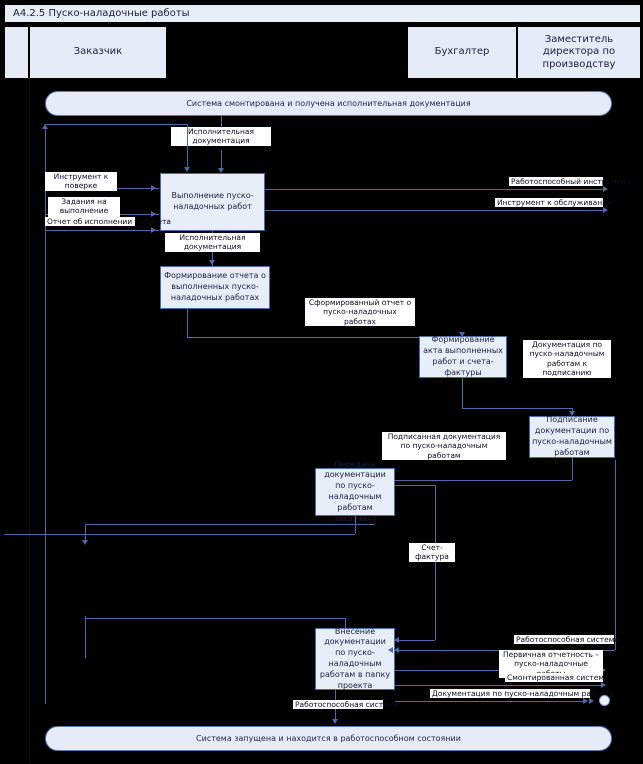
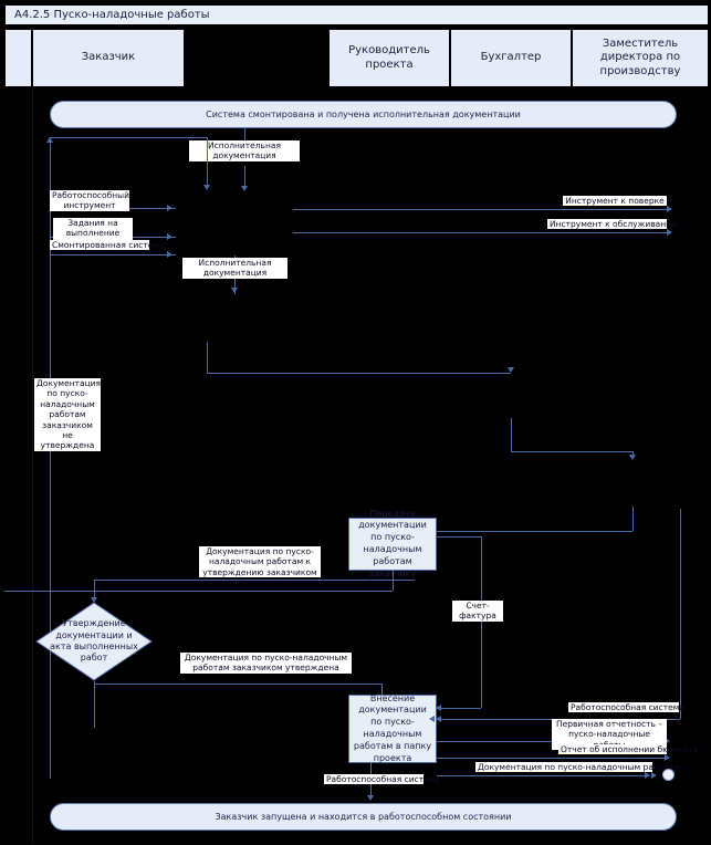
  A4.2.5 Пуско-наладочные работы
  Заказчик
+ Руководитель проекта
  Бухгалтер
  Заместитель директора по производству
- Система смонтирована и получена исполнительная документация
+ Система смонтирована и получена исполнительная документации
  Исполнительная документация
- Выполнение пуско-наладочных работ
- Инструмент к поверке
+ Работоспособный инструмент
  Задания на выполнение
- Отчет об исполнении бюджета
+ Смонтированная система
- Работоспособный инструмент
+ Инструмент к поверке
  Инструмент к обслуживанию
  Исполнительная документация
- Формирование отчета о выполненных пуско-наладочных работах
- Сформированный отчет о пуско-наладочных работах
- Формирование акта выполненных работ и счета-фактуры
- Документация по пуско-наладочным работам к подписанию
- Подписание документации по пуско-наладочным работам
- Подписанная документация по пуско-наладочным работам
  Передача документации по пуско-наладочным работам закачику
+ Документация по пуско-наладочным работам к утверждению заказчиком
+ Утверждение документации и акта выполненных работ
+ Документация по пуско-наладочным работам заказчиком не утверждена
+ Документация по пуско-наладочным работам заказчиком утверждена
  Счет-фактура
  Внесение документации по пуско-наладочным работам в папку проекта
  Работоспособная система
  Первичная отчетность – пуско-наладочные
- Смонтированная система
+ Отчет об исполнении бюджета
  Документация по пуско-наладочным работам
  Работоспособная система
- Система запущена и находится в работоспособном состоянии
+ Заказчик запущена и находится в работоспособном состоянии
